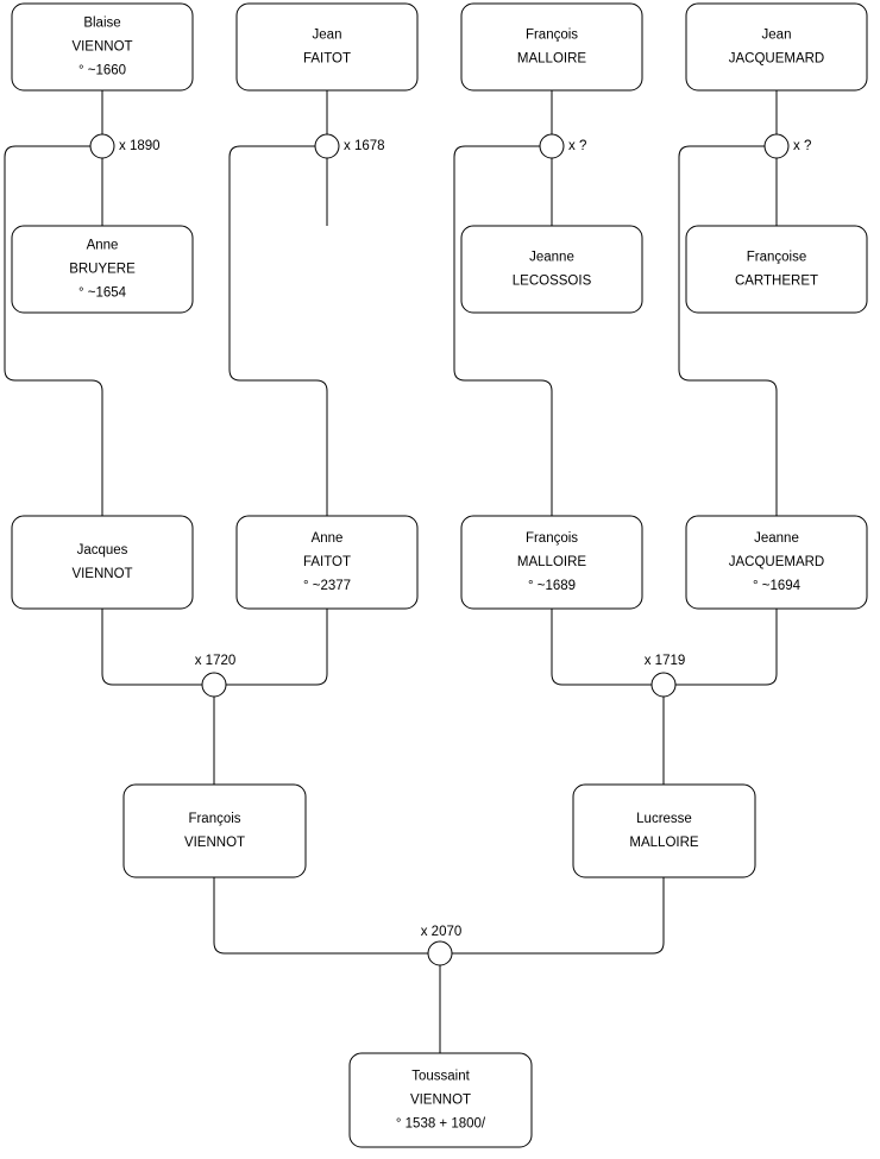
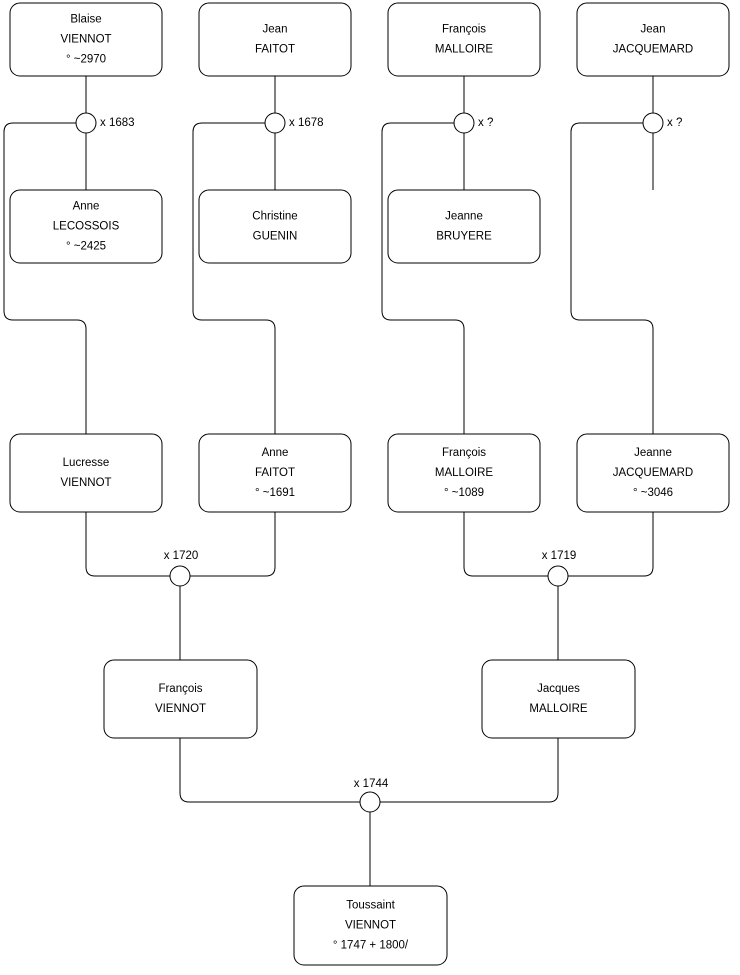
  Blaise
  VIENNOT
- ° ~1660
+ ° ~2970
  Jean
  FAITOT
  François
  MALLOIRE
  Jean
  JACQUEMARD
  Anne
- BRUYERE
+ LECOSSOIS
- ° ~1654
+ ° ~2425
+ Christine
+ GUENIN
  Jeanne
- LECOSSOIS
+ BRUYERE
- Françoise
- CARTHERET
- Jacques
+ Lucresse
  VIENNOT
  Anne
  FAITOT
- ° ~2377
+ ° ~1691
  François
  MALLOIRE
- ° ~1689
+ ° ~1089
  Jeanne
  JACQUEMARD
- ° ~1694
+ ° ~3046
  François
  VIENNOT
- Lucresse
+ Jacques
  MALLOIRE
  Toussaint
  VIENNOT
- ° 1538 + 1800/
+ ° 1747 + 1800/
- x 1890
+ x 1683
  x 1678
  x ?
  x ?
  x 1720
  x 1719
- x 2070
+ x 1744
